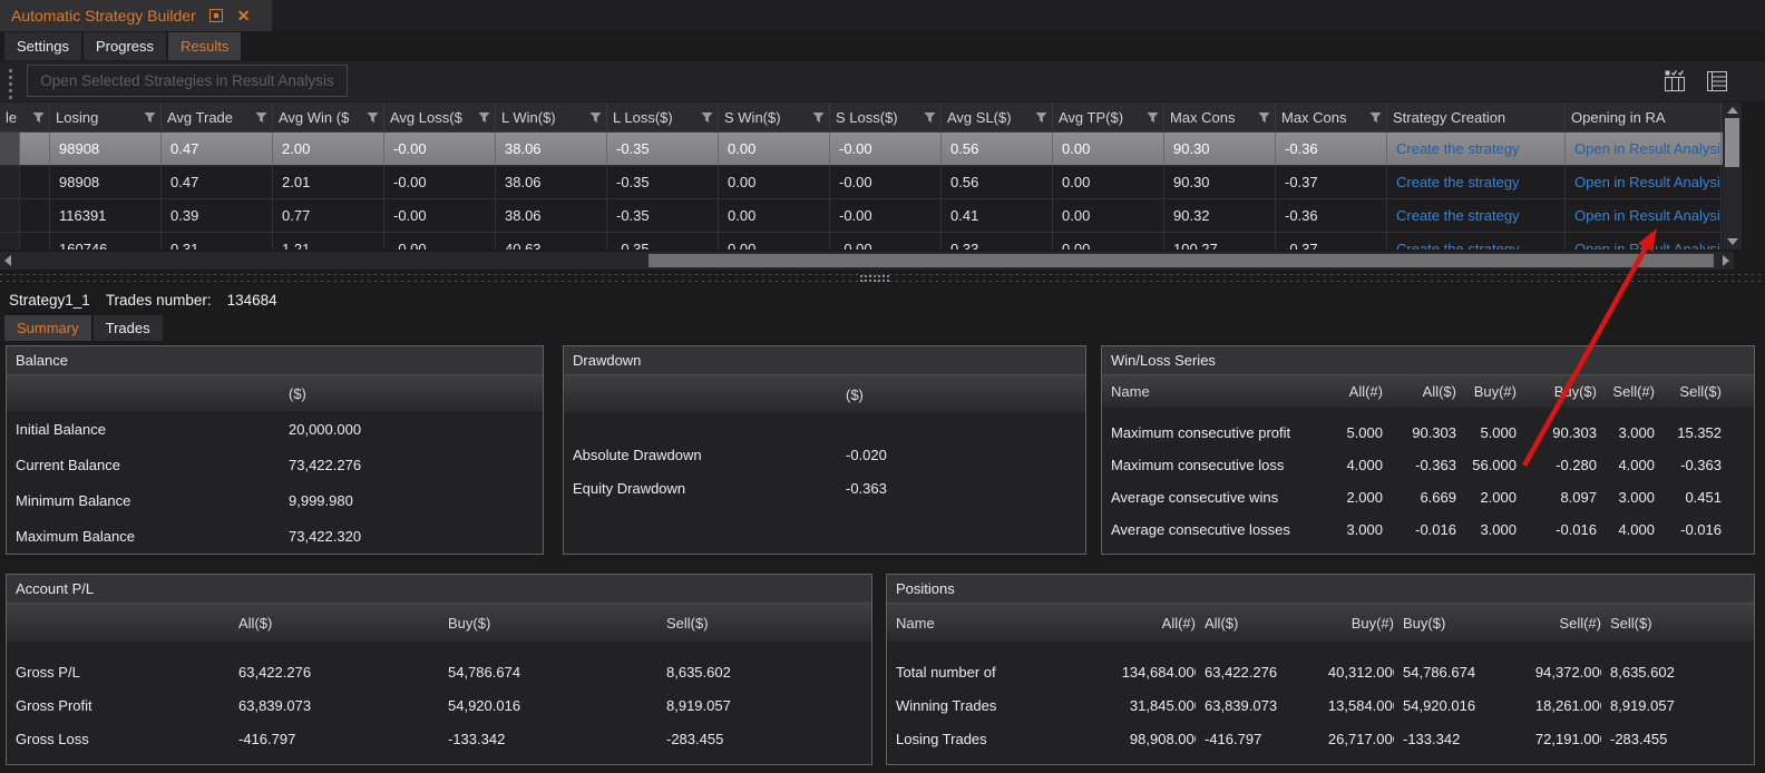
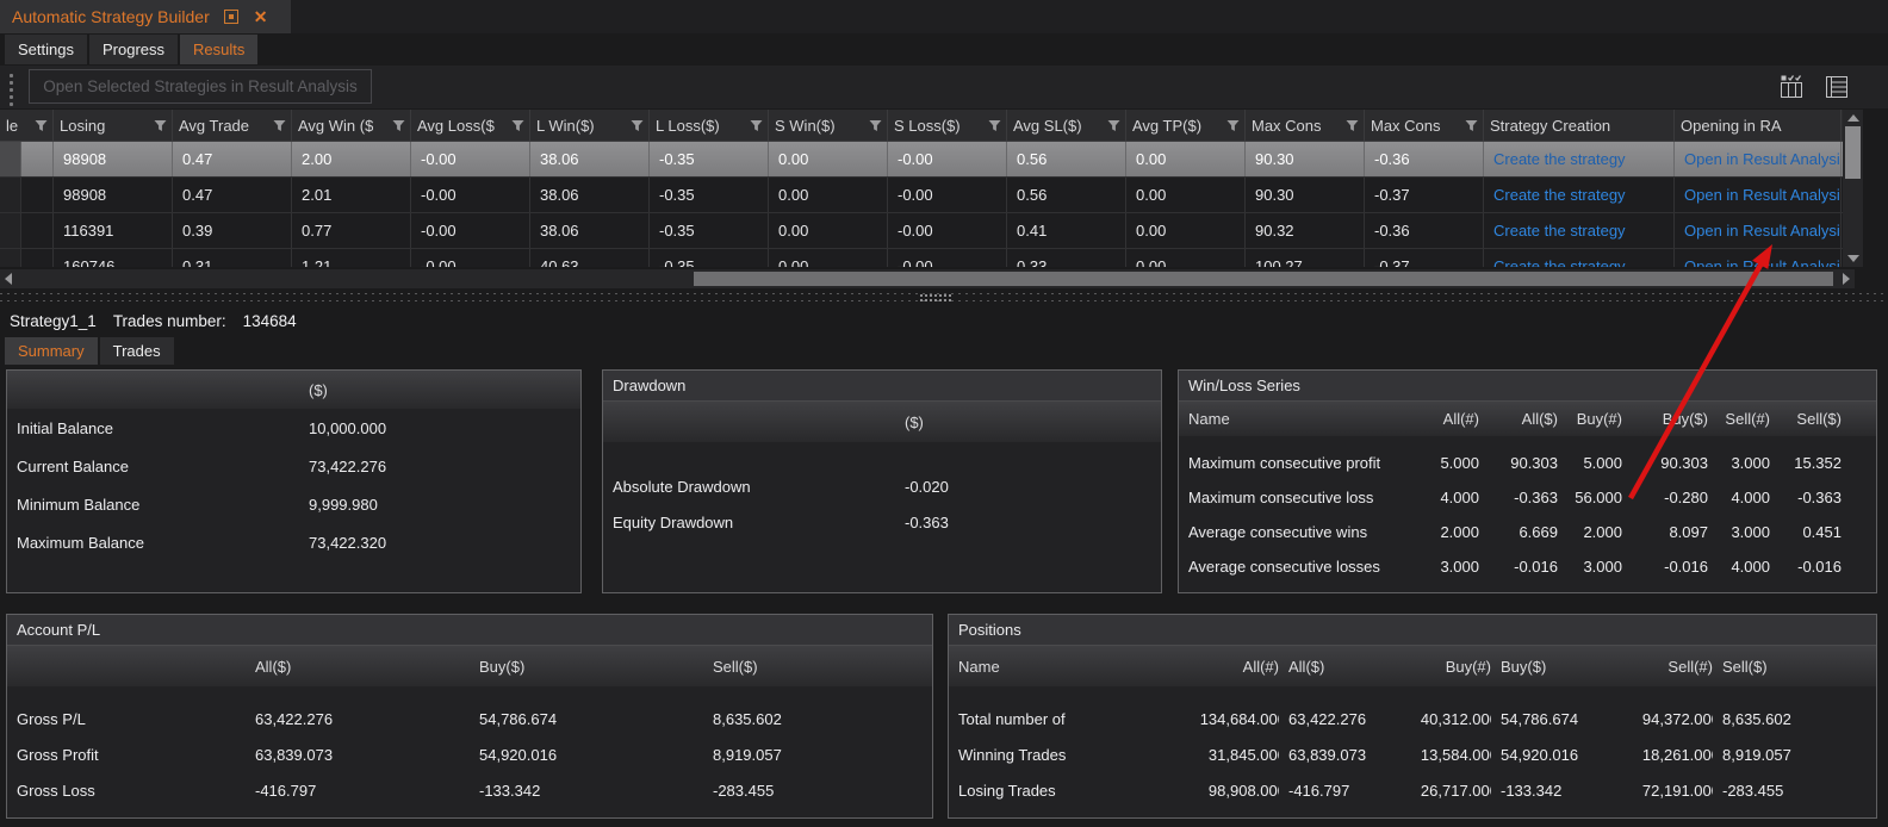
  Automatic Strategy Builder
  ✕
  Settings
  Progress
  Results
  Open Selected Strategies in Result Analysis
  le
  Losing
  Avg Trade
  Avg Win ($
  Avg Loss($
  L Win($)
  L Loss($)
  S Win($)
  S Loss($)
  Avg SL($)
  Avg TP($)
  Max Cons
  Max Cons
  Strategy Creation
  Opening in RA
  98908
  0.47
  2.00
  -0.00
  38.06
  -0.35
  0.00
  -0.00
  0.56
  0.00
  90.30
  -0.36
  Create the strategy
  Open in Result Analysi
  98908
  0.47
  2.01
  -0.00
  38.06
  -0.35
  0.00
  -0.00
  0.56
  0.00
  90.30
  -0.37
  Create the strategy
  Open in Result Analysi
  116391
  0.39
  0.77
  -0.00
  38.06
  -0.35
  0.00
  -0.00
  0.41
  0.00
  90.32
  -0.36
  Create the strategy
  Open in Result Analysi
  160746
  0.31
  1.21
  -0.00
  40.63
  -0.35
  0.00
  -0.00
  0.33
  0.00
  100.27
  -0.37
  Create the strategy
  Open in Rult Analysi
  Strategy1_1
  Trades number:
  134684
  Summary
  Trades
- Balance
  ($)
  Initial Balance
- 20,000.000
+ 10,000.000
  Current Balance
  73,422.276
  Minimum Balance
  9,999.980
  Maximum Balance
  73,422.320
  Drawdown
  ($)
  Absolute Drawdown
  -0.020
  Equity Drawdown
  -0.363
  Win/Loss Series
  Name
  All(#)
  All($)
  Buy(#)
  By($)
  Sell(#)
  Sell($)
  Maximum consecutive profit
  5.000
  90.303
  5.000
  90.303
  3.000
  15.352
  Maximum consecutive loss
  4.000
  -0.363
  56.000
  -0.280
  4.000
  -0.363
  Average consecutive wins
  2.000
  6.669
  2.000
  8.097
  3.000
  0.451
  Average consecutive losses
  3.000
  -0.016
  3.000
  -0.016
  4.000
  -0.016
  Account P/L
  All($)
  Buy($)
  Sell($)
  Gross P/L
  63,422.276
  54,786.674
  8,635.602
  Gross Profit
  63,839.073
  54,920.016
  8,919.057
  Gross Loss
  -416.797
  -133.342
  -283.455
  Positions
  Name
  All(#)
  All($)
  Buy(#)
  Buy($)
  Sell(#)
  Sell($)
  Total number of
  134,684.00
  63,422.276
  40,312.00
  54,786.674
  94,372.00
  8,635.602
  Winning Trades
  31,845.00
  63,839.073
  13,584.00
  54,920.016
  18,261.00
  8,919.057
  Losing Trades
  98,908.00
  -416.797
  26,717.00
  -133.342
  72,191.00
  -283.455
